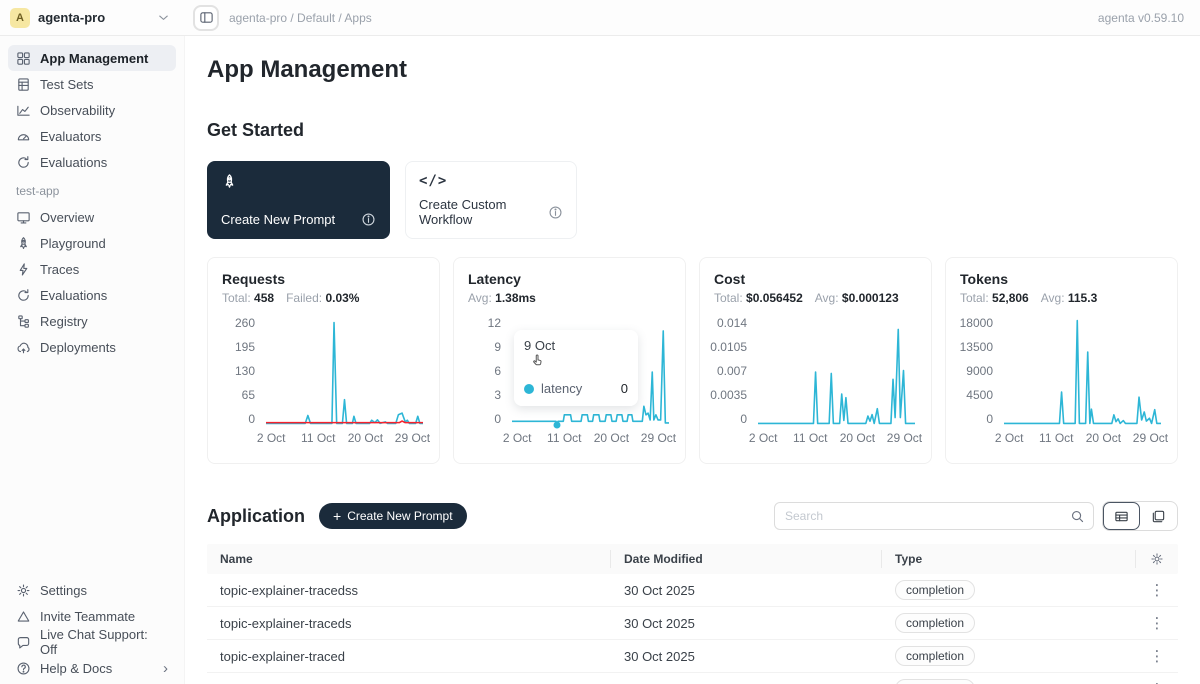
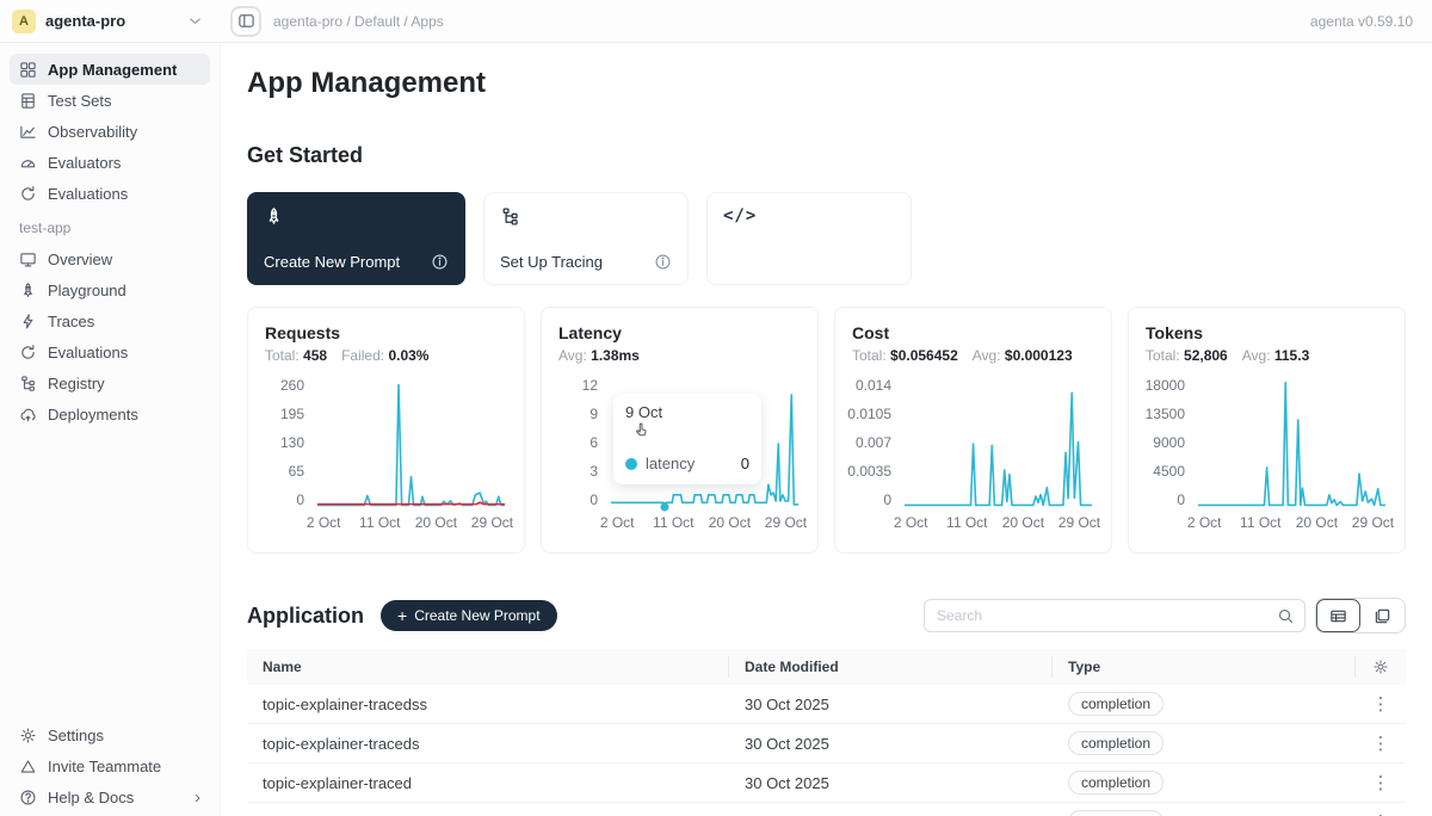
  A
  agenta-pro
  agenta-pro / Default / Apps
  agenta v0.59.10
  App Management
  Test Sets
  Observability
  Evaluators
  Evaluations
  test-app
  Overview
  Playground
  Traces
  Evaluations
  Registry
  Deployments
  Settings
  Invite Teammate
- Live Chat Support: Off
  Help & Docs
  ›
  App Management
  Get Started
  Create New Prompt
+ Set Up Tracing
  </>
- Create Custom Workflow
  Requests
  Total: 458
  Failed: 0.03%
  260
  195
  130
  65
  0
  2 Oct
  11 Oct
  20 Oct
  29 Oct
  Latency
  Avg: 1.38ms
  12
  9
  6
  3
  0
  2 Oct
  11 Oct
  20 Oct
  29 Oct
  9 Oct
  latency
  0
  Cost
  Total: $0.056452
  Avg: $0.000123
  0.014
  0.0105
  0.007
  0.0035
  0
  2 Oct
  11 Oct
  20 Oct
  29 Oct
  Tokens
  Total: 52,806
  Avg: 115.3
  18000
  13500
  9000
  4500
  0
  2 Oct
  11 Oct
  20 Oct
  29 Oct
  Application
  +
  Create New Prompt
  Search
  Name
  Date Modified
  Type
  topic-explainer-tracedss
  30 Oct 2025
  completion
  ⋮
  topic-explainer-traceds
  30 Oct 2025
  completion
  ⋮
  topic-explainer-traced
  30 Oct 2025
  completion
  ⋮
